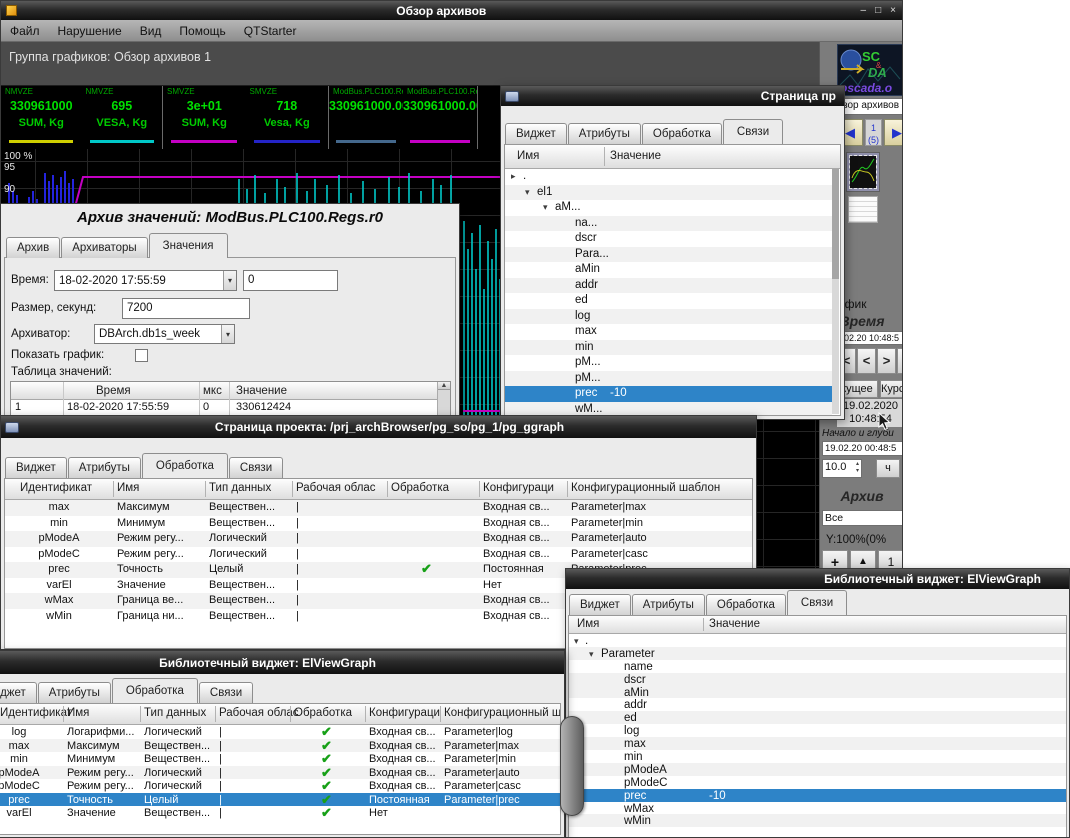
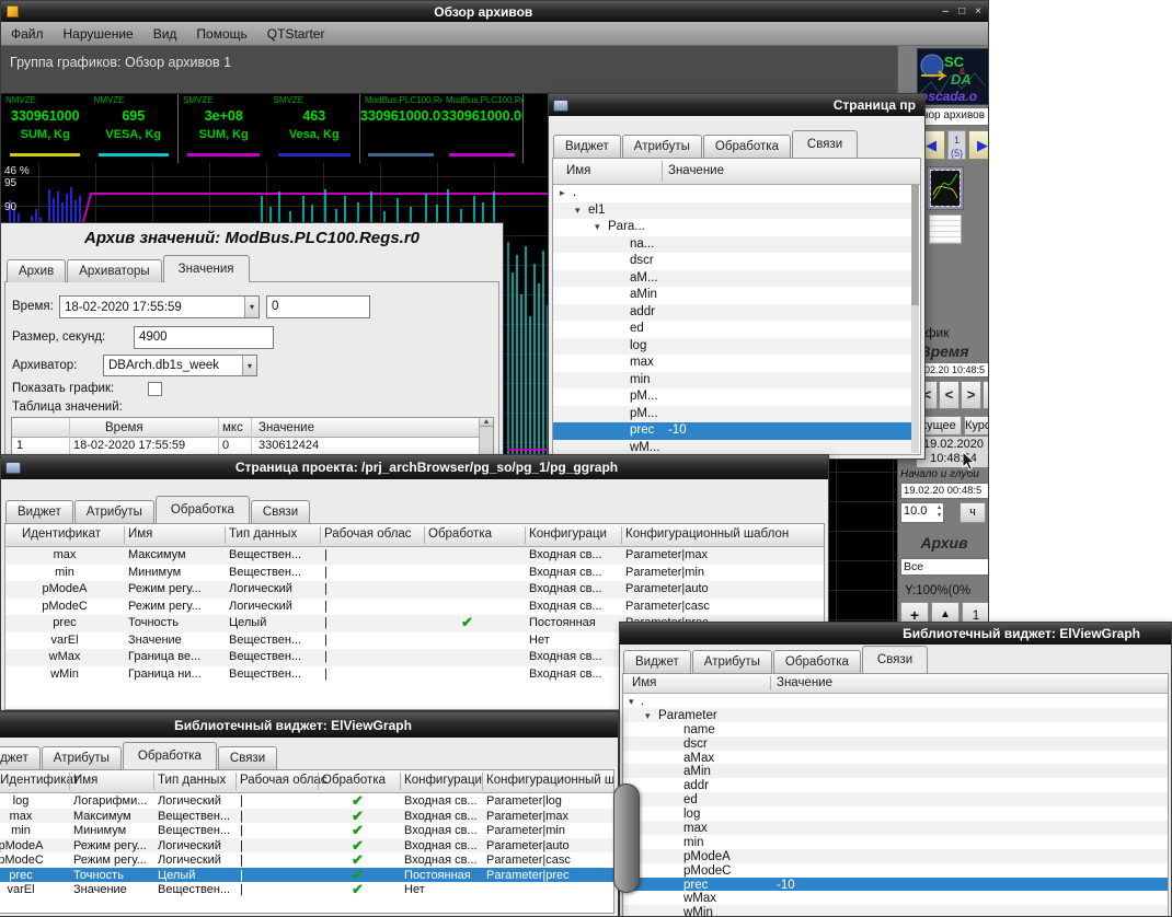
  Обзор архивов
  –
  □
  ×
  Файл Нарушение Вид Помощь QTStarter
  Группа графиков: Обзор архивов 1
  NMVZE
  330961000
  SUM, Kg
  NMVZE
  695
  VESA, Kg
  SMVZE
- 3e+01
+ 3e+08
  SUM, Kg
  SMVZE
- 718
+ 463
  Vesa, Kg
  ModBus.PLC100.R
  330961000.0
  ModBus.PLC100.R
  330961000.0
- 100 %
+ 46 %
  95
  90
  SC
  &
  DA
  scada.o
  зор архивов
  ◀
  1
  (5)
  ▶
  фик
  ремя
  02.20 10:48:5
  < < >
  ущее
  Курс
  19.02.2020
  10:48:4
  Начало и глуби
  19.02.20 00:48:5
  10.0
  ч
  Архив
  Все
  Y:100%(0%
  +
  ▲
  1
  Архив значений: ModBus.PLC100.Regs.r0
  Архив
  Архиваторы
  Значения
  Время:
  18-02-2020 17:55:59
  ▾
  0
  Размер, секунд:
- 7200
+ 4900
  Архиватор:
  DBArch.db1s_week
  ▾
  Показать график:
  Таблица значений:
  Время
  мкс
  Значение
  1
  18-02-2020 17:55:59
  0
  330612424
  Страница пр
  Виджет
  Атрибуты
  Обработка
  Связи
  Имя
  Значение
  ▸
  .
  ▾
  el1
  ▾
- aM...
+ Para...
  na...
  dscr
- Para...
+ aM...
  aMin
  addr
  ed
  log
  max
  min
  pM...
  pM...
  prec
  -10
  wM...
  Страница проекта: /prj_archBrowser/pg_so/pg_1/pg_ggraph
  Виджет
  Атрибуты
  Обработка
  Связи
  Идентификат
  Имя
  Тип данных
  Рабочая облас
  Обработка
  Конфигураци
  Конфигурационный шаблон
  max
  Максимум
  Веществен...
  |
  Входная св...
  Parameter|max
  min
  Минимум
  Веществен...
  |
  Входная св...
  Parameter|min
  pModeA
  Режим регу...
  Логический
  |
  Входная св...
  Parameter|auto
  pModeC
  Режим регу...
  Логический
  |
  Входная св...
  Parameter|casc
  prec
  Точность
  Целый
  |
  Постоянная
  ✔
  varEl
  Значение
  Веществен...
  |
  Нет
  wMax
  Граница ве...
  Веществен...
  |
  Входная св...
  wMin
  Граница ни...
  Веществен...
  |
  Входная св...
  Библиотечный виджет: ElViewGraph
  Виджет
  Атрибуты
  Обработка
  Связи
  Имя
  Значение
  ▾
  .
  ▾
  Parameter
  name
  dscr
+ aMax
  aMin
  addr
  ed
  log
  max
  min
  pModeA
  pModeC
  prec
  -10
  wMax
  wMin
  Библиотечный виджет: ElViewGraph
  Атрибуты
  Обработка
  Связи
  Идентификт
  Имя
  Тип данных
  Рабочая облс
  Обработка
  Конфигураци
  Конфигурационный ш
  log
  Логарифми...
  Логический
  |
  Входная св...
  Parameter|log
  ✔
  max
  Максимум
  Веществен...
  |
  Входная св...
  Parameter|max
  ✔
  min
  Минимум
  Веществен...
  |
  Входная св...
  Parameter|min
  ✔
  pModeA
  Режим регу...
  Логический
  |
  Входная св...
  Parameter|auto
  ✔
  pModeC
  Режим регу...
  Логический
  |
  Входная св...
  Parameter|casc
  ✔
  prec
  Точность
  Целый
  |
  Постоянная
  Parameter|prec
  ✔
  varEl
  Значение
  Веществен...
  |
  Нет
  ✔
